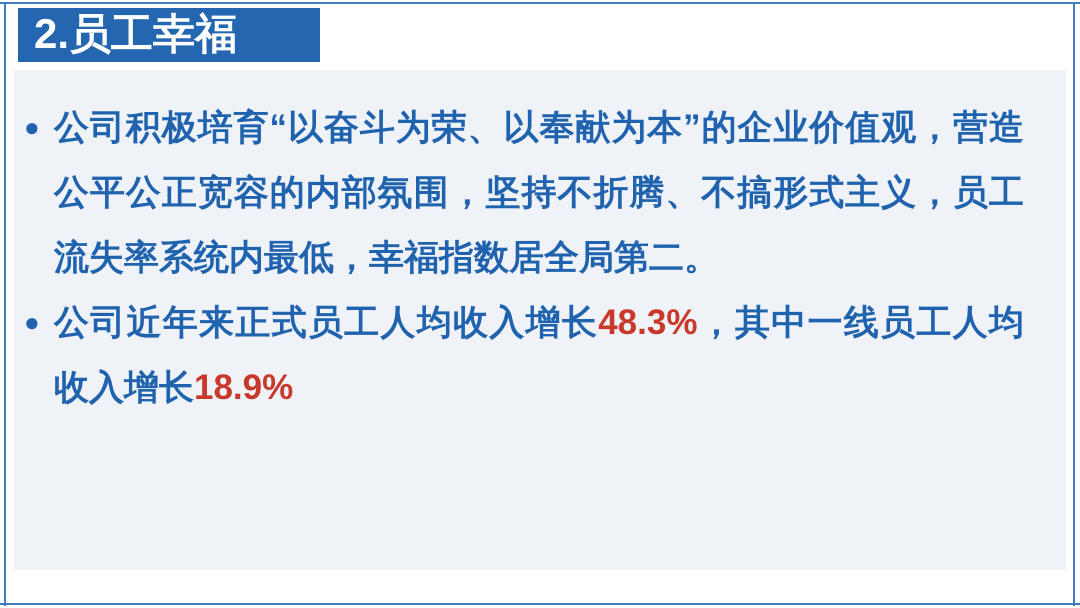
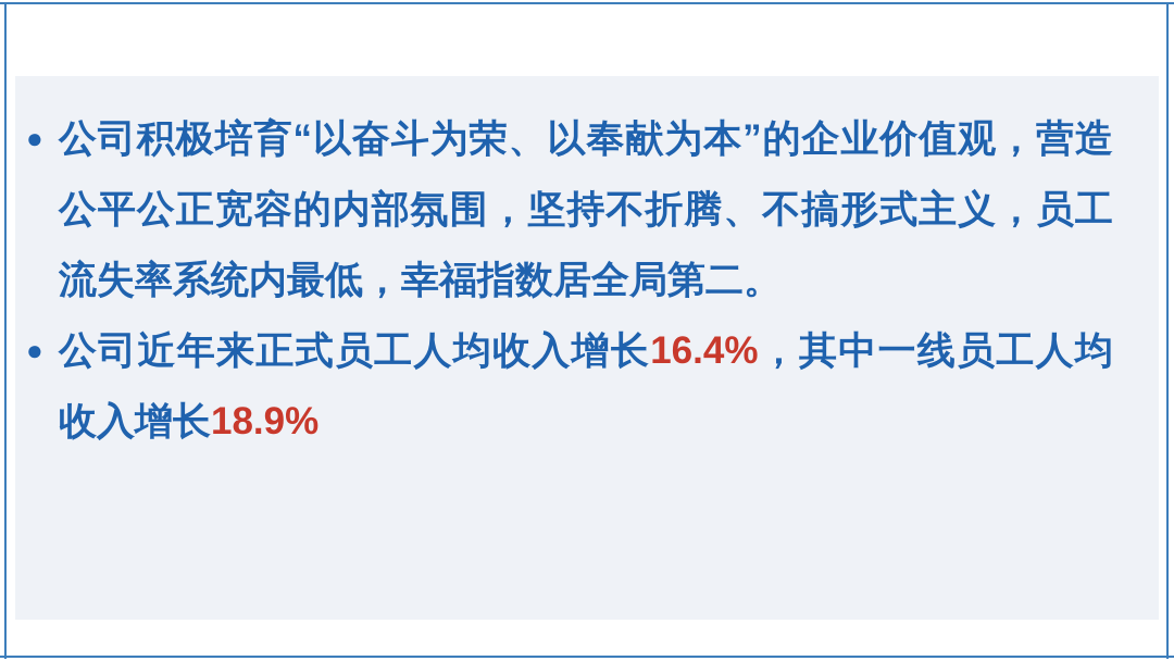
- 2.员工幸福
  ●
  公司积极培育“以奋斗为荣、以奉献为本”的企业价值观，营造公平公正宽容的内部氛围，坚持不折腾、不搞形式主义，员工流失率系统内最低，幸福指数居全局第二。
  ●
- 公司近年来正式员工人均收入增长48.3%，其中一线员工人均收入增长18.9%
+ 公司近年来正式员工人均收入增长16.4%，其中一线员工人均收入增长18.9%
